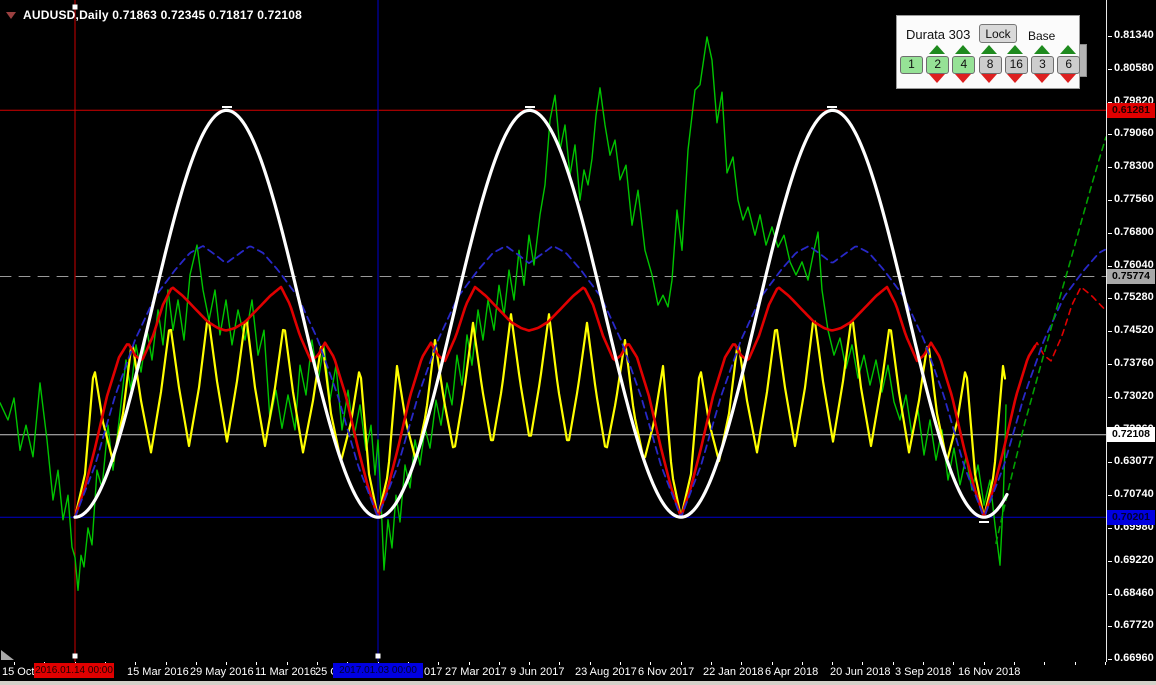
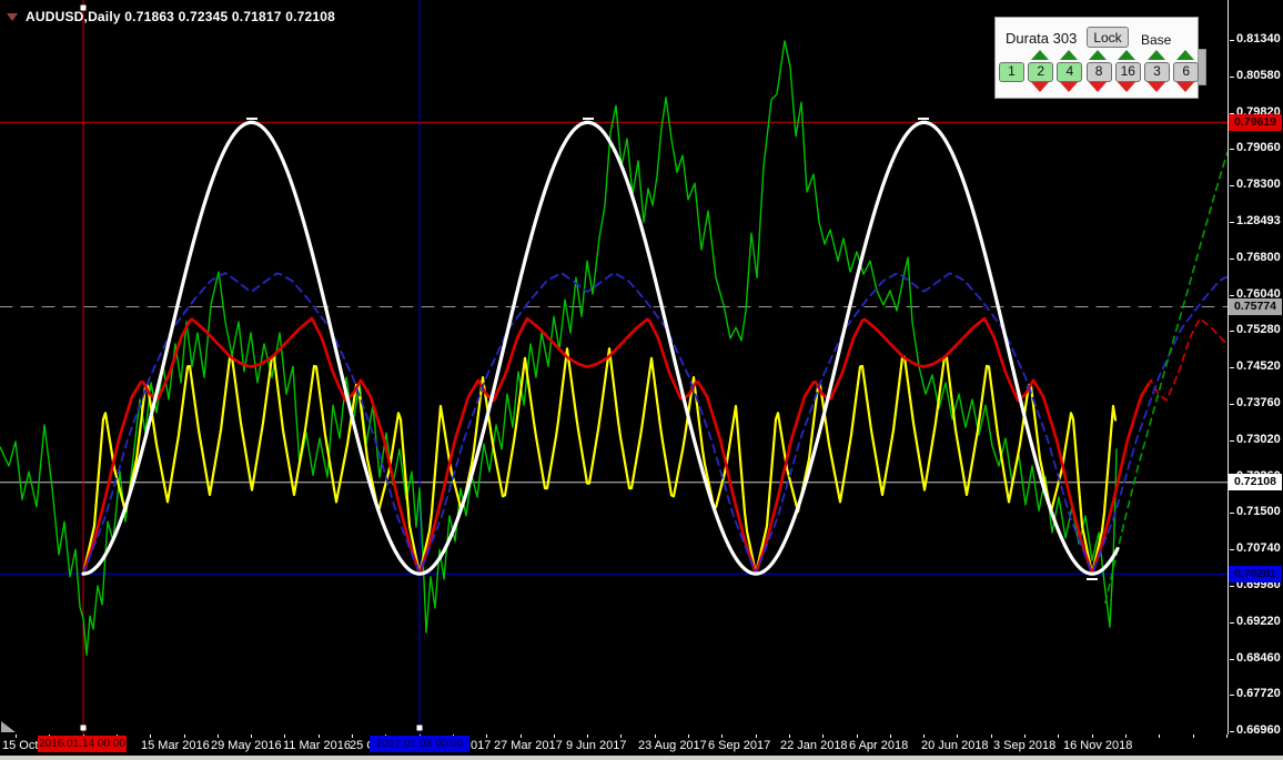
  AUDUSD,Daily 0.71863 0.72345 0.71817 0.72108
  Durata 303
  Lock
  Base
  1
  2
  4
  8
  16
  3
  6
  0.81340
  0.80580
  0.79820
  0.79060
  0.78300
- 0.77560
+ 1.28493
  0.76800
  0.76040
  0.75280
  0.74520
  0.73760
  0.73020
- 0.63077
+ 0.71500
  0.70740
  0.69980
  0.69220
  0.68460
  0.67720
  0.66960
  15 Oct
  15 Mar 2016
  29 May 2016
  11 Mar 2016
  017
  27 Mar 2017
  9 Jun 2017
  23 Aug 2017
- 6 Nov 2017
+ 6 Sep 2017
  22 Jan 2018
  6 Apr 2018
  20 Jun 2018
  3 Sep 2018
  16 Nov 2018
  2016.01.14 00:00
  2017.01.03 00:00
- 0.61281
+ 0.79619
  0.75774
  0.72108
  0.70201
